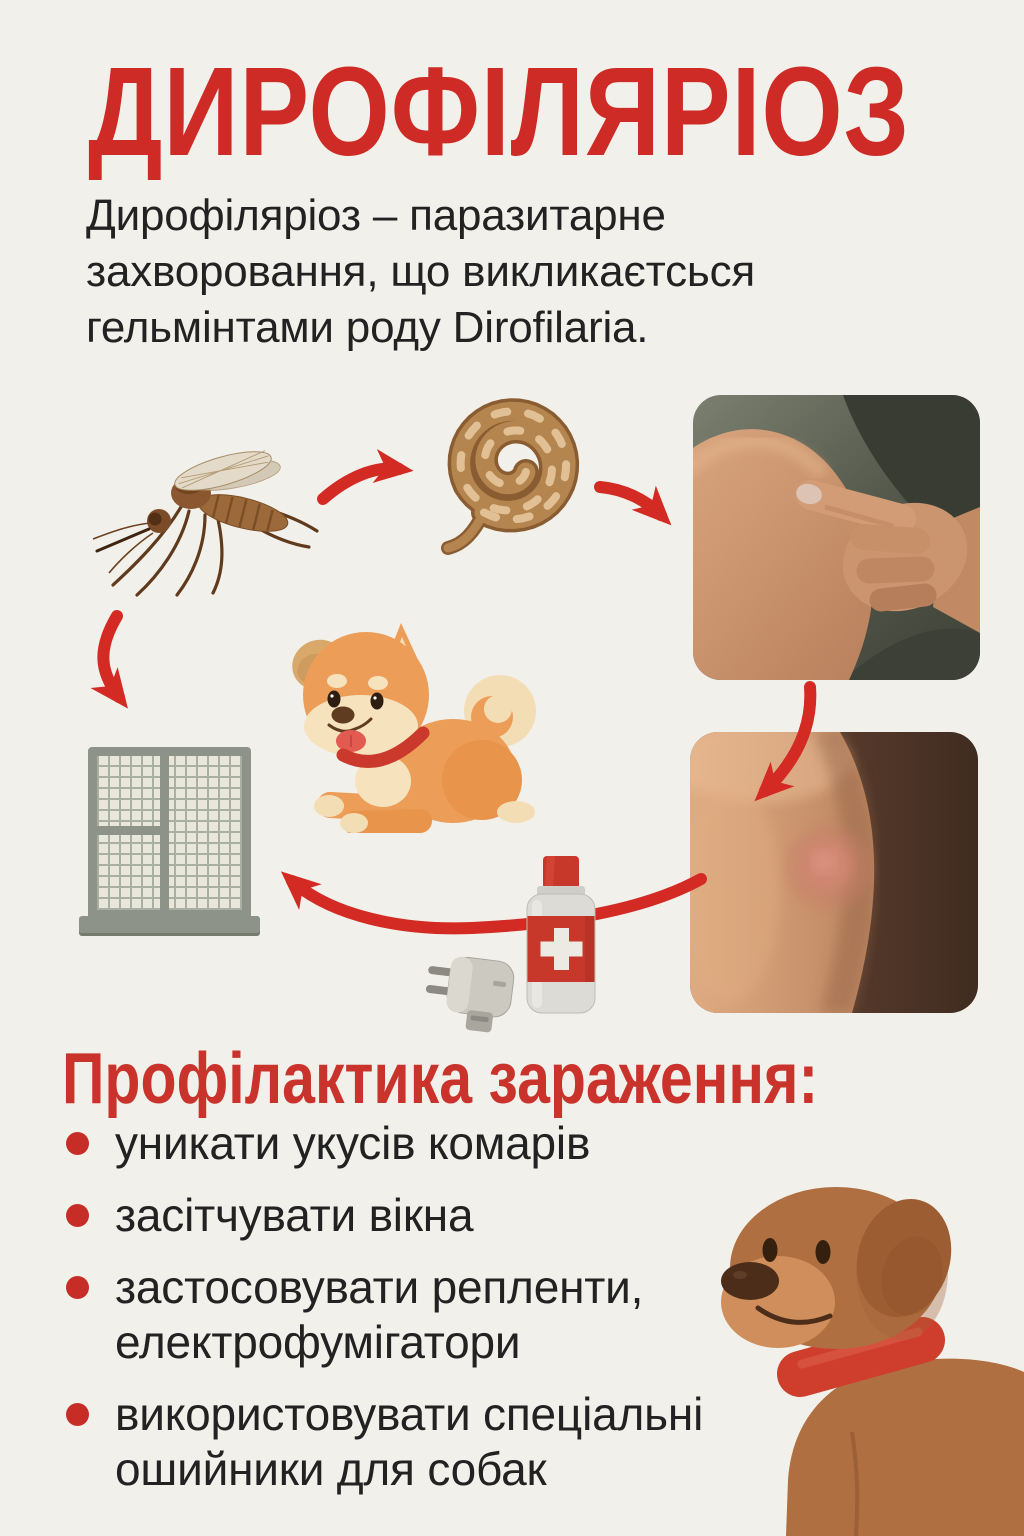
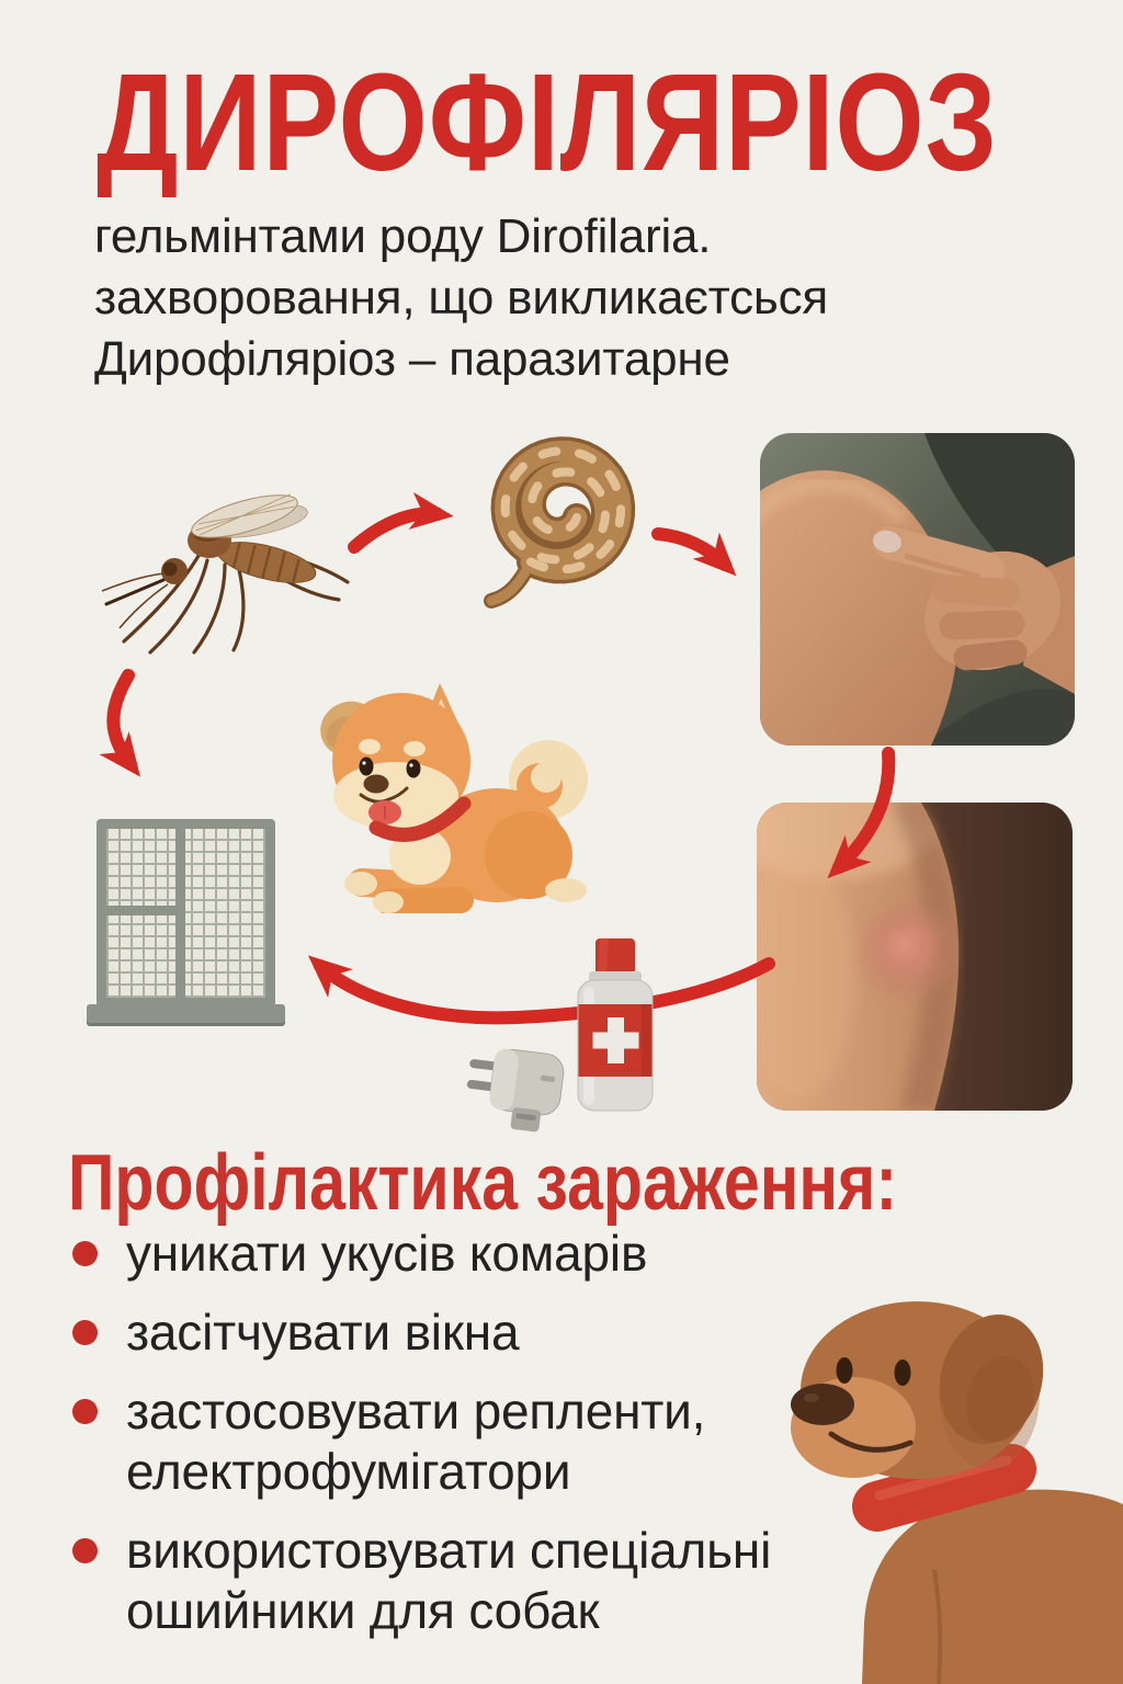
  ДИРОФІЛЯРІОЗ
- Дирофіляріоз – паразитарне
+ гельмінтами роду Dirofilaria.
  захворовання, що викликаєтсься
- гельмінтами роду Dirofilaria.
+ Дирофіляріоз – паразитарне
  Профілактика зараження:
  уникати укусів комарів
  засітчувати вікна
  застосовувати репленти, електрофумігатори
  використовувати спеціальні ошийники для собак
